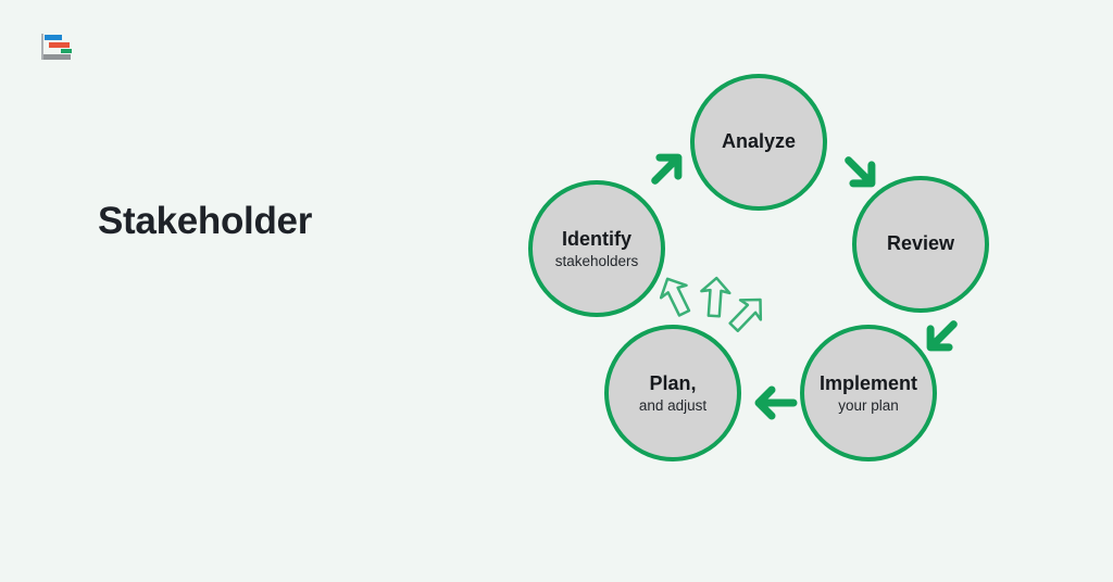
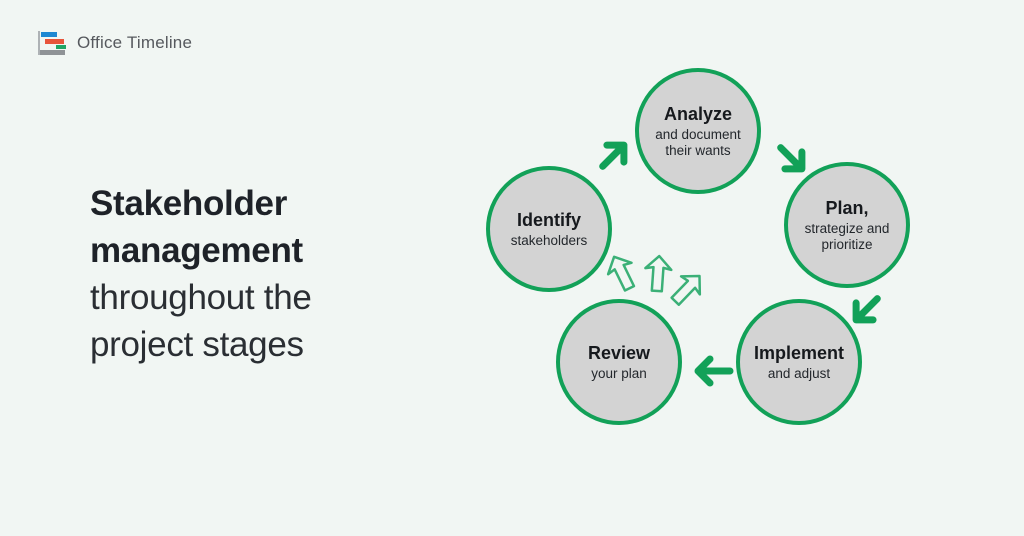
+ Office Timeline
  Stakeholder
+ management
+ throughout the
+ project stages
  Analyze
+ and document their wants
- Review
+ Plan,
+ strategize and prioritize
  Implement
- your plan
+ and adjust
- Plan,
+ Review
- and adjust
+ your plan
  Identify
  stakeholders
